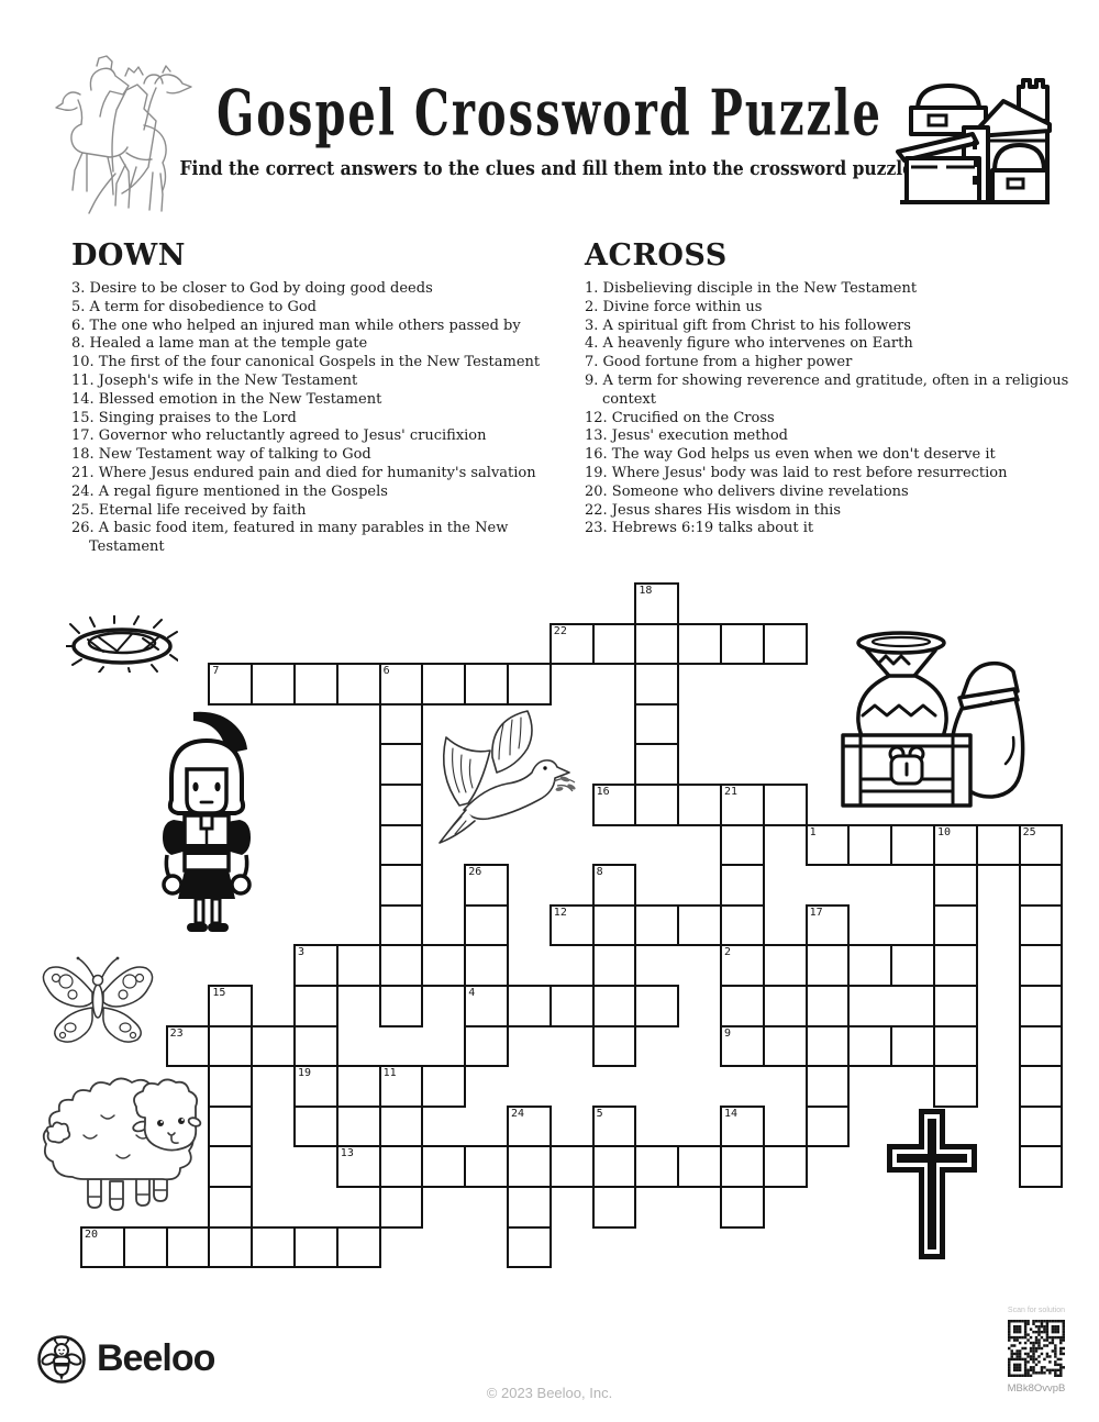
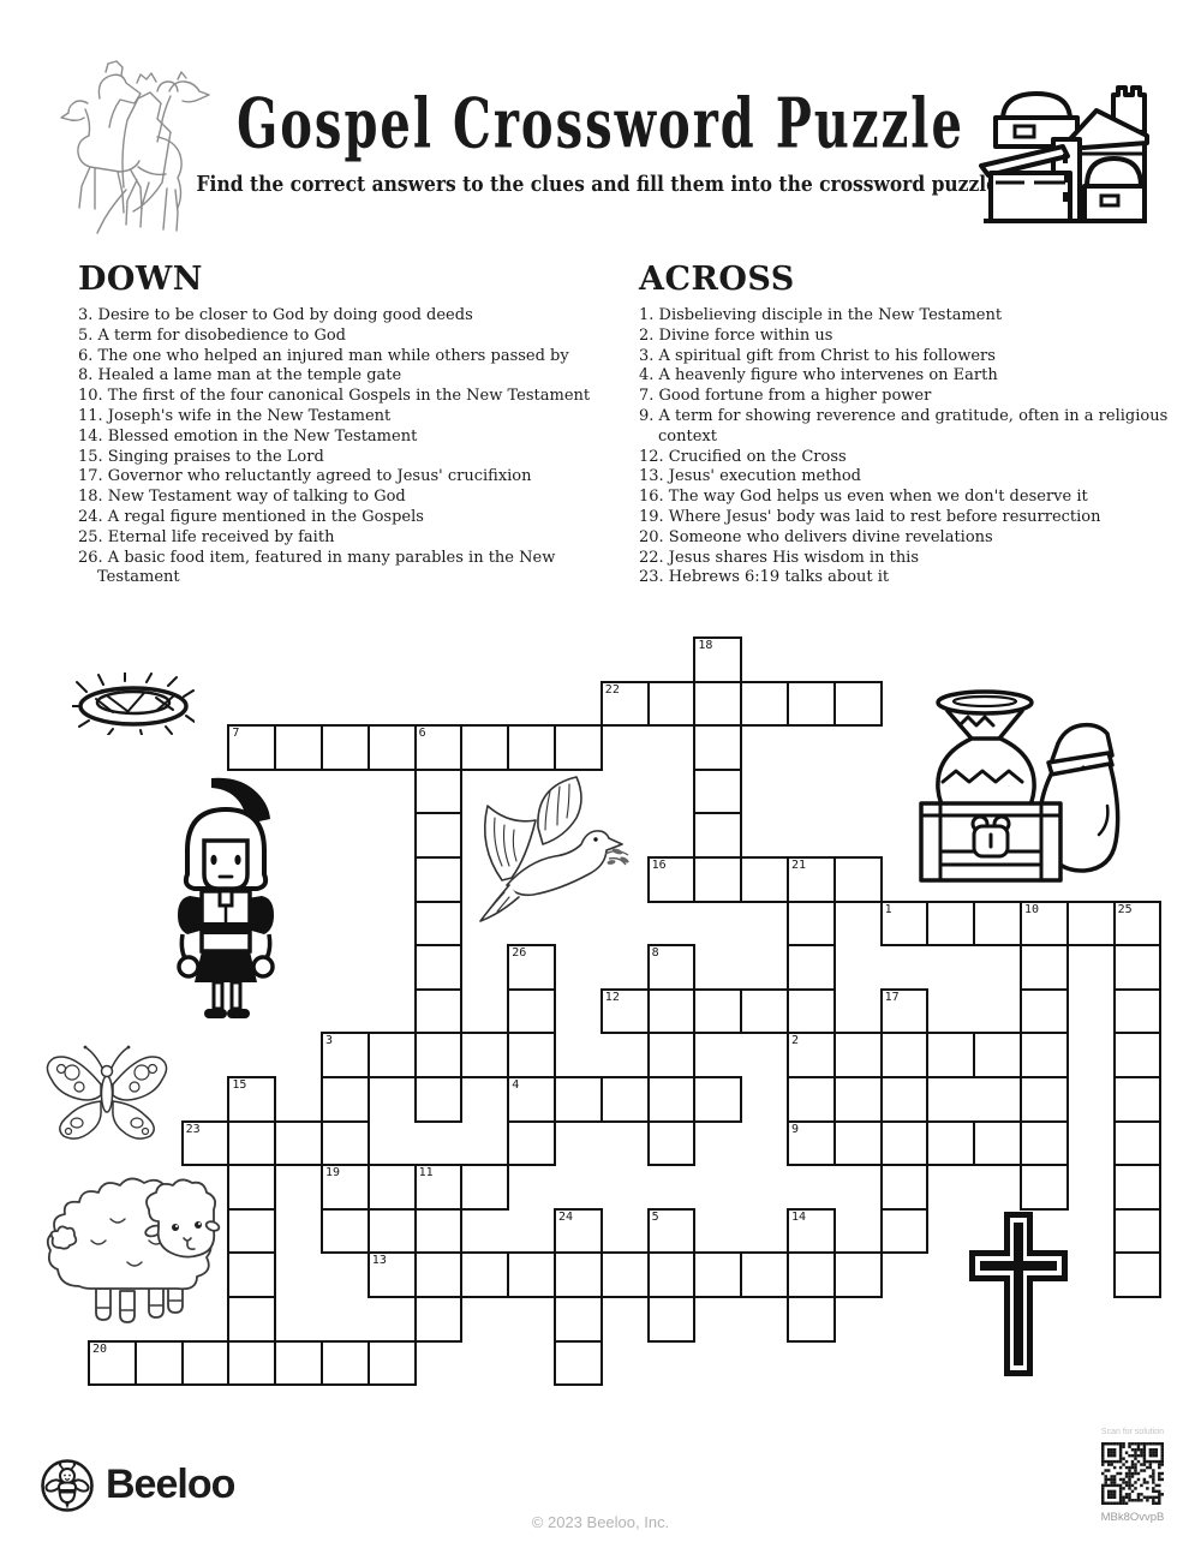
  Gospel Crossword Puzzle
  Find the correct answers to the clues and fill them into the crossword puzzl
  DOWN
  3. Desire to be closer to God by doing good deeds
  5. A term for disobedience to God
  6. The one who helped an injured man while others passed by
  8. Healed a lame man at the temple gate
  10. The first of the four canonical Gospels in the New Testament
  11. Joseph's wife in the New Testament
  14. Blessed emotion in the New Testament
  15. Singing praises to the Lord
  17. Governor who reluctantly agreed to Jesus' crucifixion
  18. New Testament way of talking to God
- 21. Where Jesus endured pain and died for humanity's salvation
  24. A regal figure mentioned in the Gospels
  25. Eternal life received by faith
  26. A basic food item, featured in many parables in the New Testament
  ACROSS
  1. Disbelieving disciple in the New Testament
  2. Divine force within us
  3. A spiritual gift from Christ to his followers
  4. A heavenly figure who intervenes on Earth
  7. Good fortune from a higher power
  9. A term for showing reverence and gratitude, often in a religious context
  12. Crucified on the Cross
  13. Jesus' execution method
  16. The way God helps us even when we don't deserve it
  19. Where Jesus' body was laid to rest before resurrection
  20. Someone who delivers divine revelations
  22. Jesus shares His wisdom in this
  23. Hebrews 6:19 talks about it
  18
  22
  7
  6
  16
  21
  1
  10
  25
  26
  8
  12
  17
  3
  2
  15
  4
  23
  9
  19
  11
  24
  5
  14
  13
  20
  Beeloo
  © 2023 Beeloo, Inc.
  MBk8OvvpB
